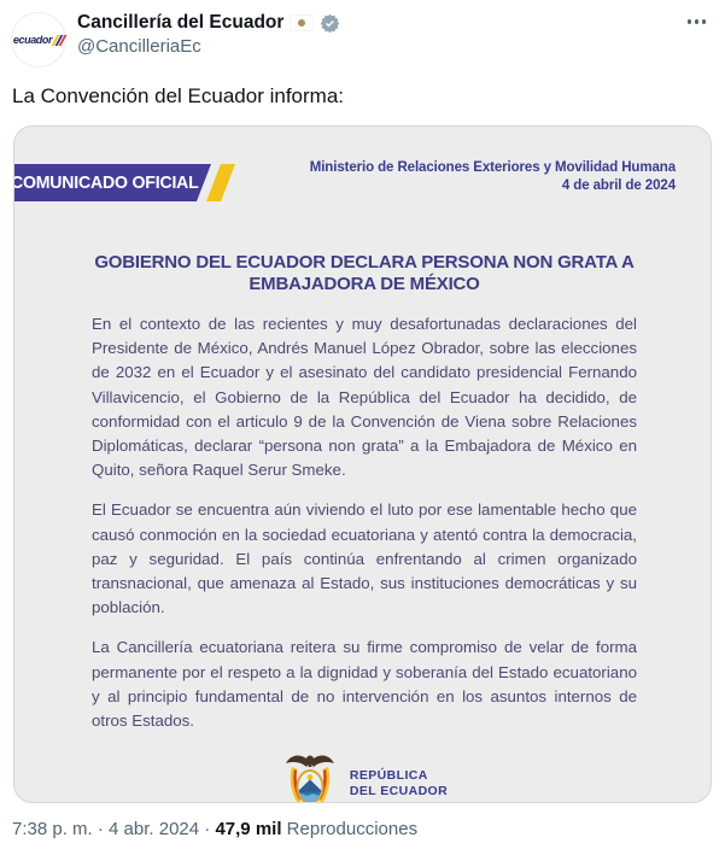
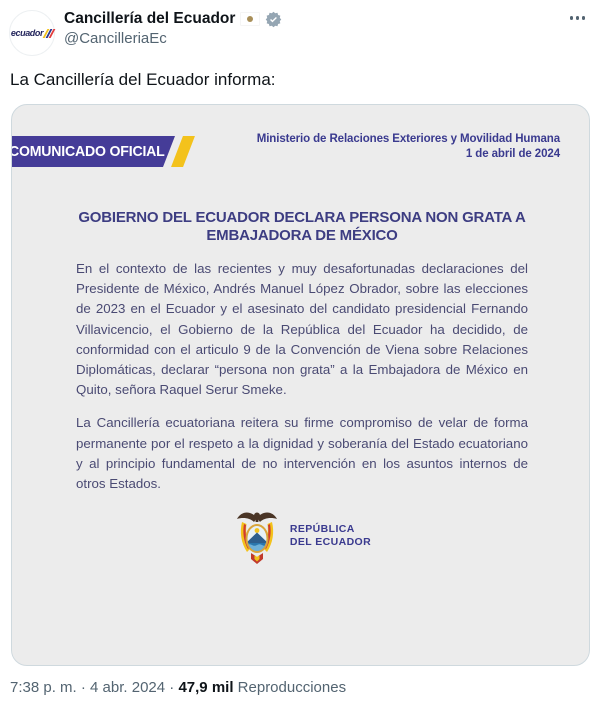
  ecuador
  Cancillería del Ecuador
  @CancilleriaEc
- La Convención del Ecuador informa:
+ La Cancillería del Ecuador informa:
  COMUNICADO OFICIAL
  Ministerio de Relaciones Exteriores y Movilidad Humana
- 4 de abril de 2024
+ 1 de abril de 2024
  GOBIERNO DEL ECUADOR DECLARA PERSONA NON GRATA A
  EMBAJADORA DE MÉXICO
- En el contexto de las recientes y muy desafortunadas declaraciones del Presidente de México, Andrés Manuel López Obrador, sobre las elecciones de 2032 en el Ecuador y el asesinato del candidato presidencial Fernando Villavicencio, el Gobierno de la República del Ecuador ha decidido, de conformidad con el articulo 9 de la Convención de Viena sobre Relaciones Diplomáticas, declarar “persona non grata” a la Embajadora de México en Quito, señora Raquel Serur Smeke.
+ En el contexto de las recientes y muy desafortunadas declaraciones del Presidente de México, Andrés Manuel López Obrador, sobre las elecciones de 2023 en el Ecuador y el asesinato del candidato presidencial Fernando Villavicencio, el Gobierno de la República del Ecuador ha decidido, de conformidad con el articulo 9 de la Convención de Viena sobre Relaciones Diplomáticas, declarar “persona non grata” a la Embajadora de México en Quito, señora Raquel Serur Smeke.
- El Ecuador se encuentra aún viviendo el luto por ese lamentable hecho que causó conmoción en la sociedad ecuatoriana y atentó contra la democracia, paz y seguridad. El país continúa enfrentando al crimen organizado transnacional, que amenaza al Estado, sus instituciones democráticas y su población.
  La Cancillería ecuatoriana reitera su firme compromiso de velar de forma permanente por el respeto a la dignidad y soberanía del Estado ecuatoriano y al principio fundamental de no intervención en los asuntos internos de otros Estados.
  REPÚBLICA
  DEL ECUADOR
  7:38 p. m. · 4 abr. 2024 · 47,9 mil Reproducciones
